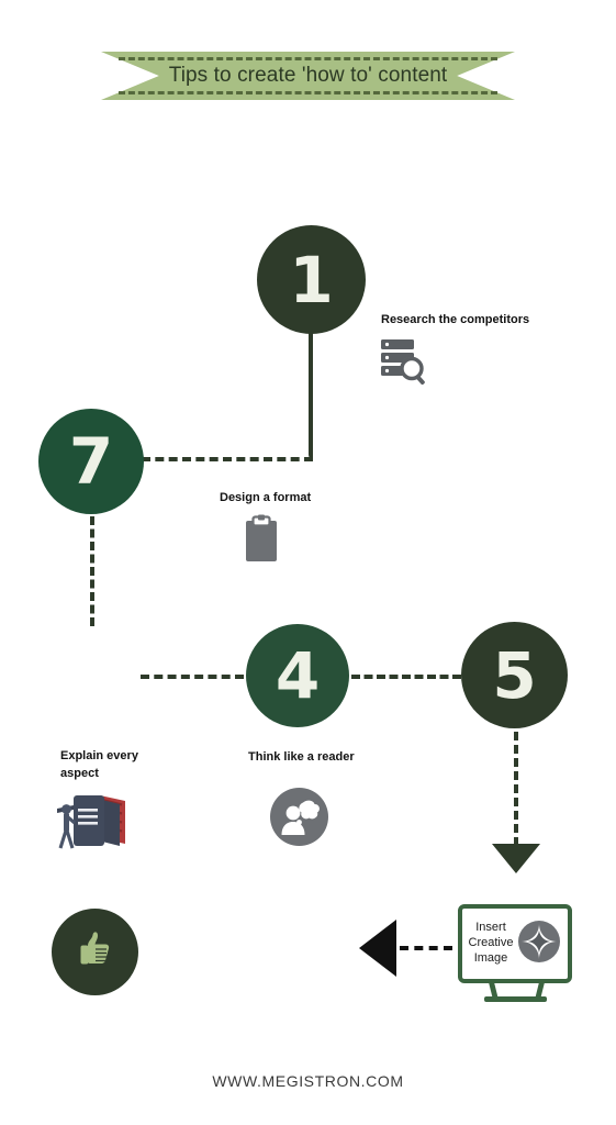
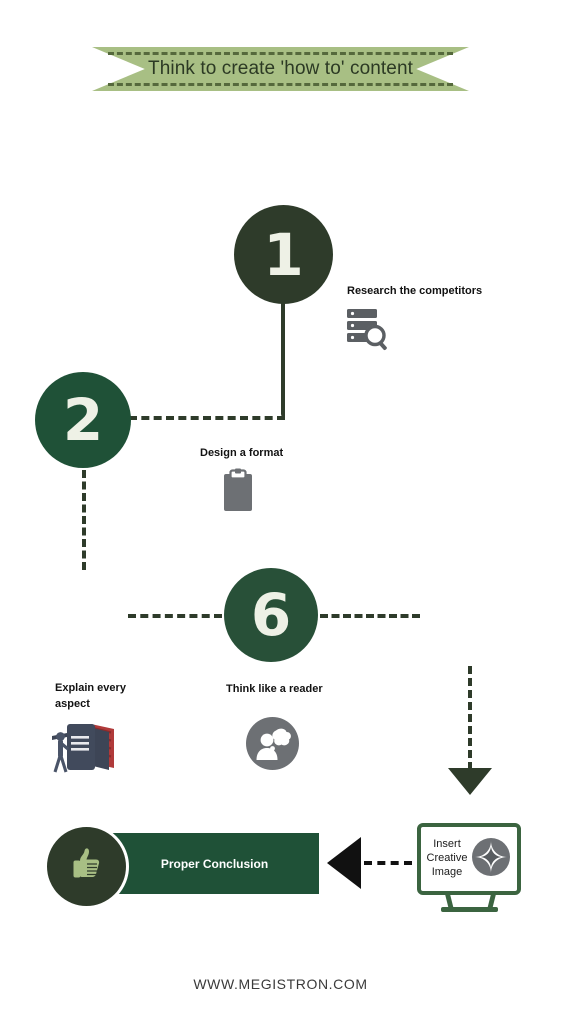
- Tips to create 'how to' content
+ Think to create 'how to' content
  1
- 7
+ 2
- 4
+ 6
- 5
  Research the competitors
  Design a format
  Explain every
  aspect
  Think like a reader
+ Proper Conclusion
  Insert
  Creative
  Image
  WWW.MEGISTRON.COM
